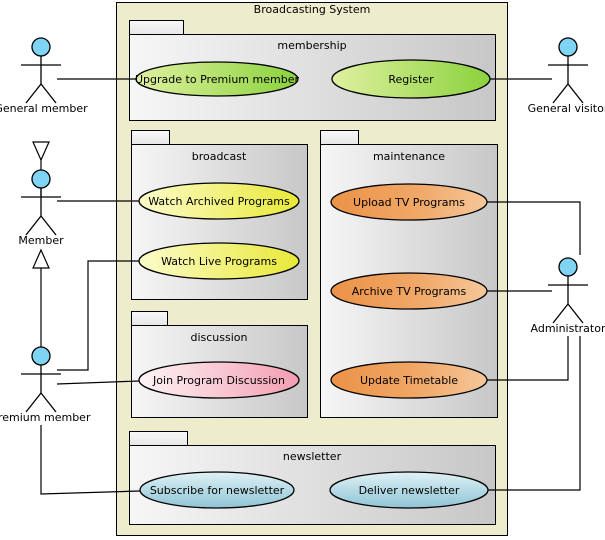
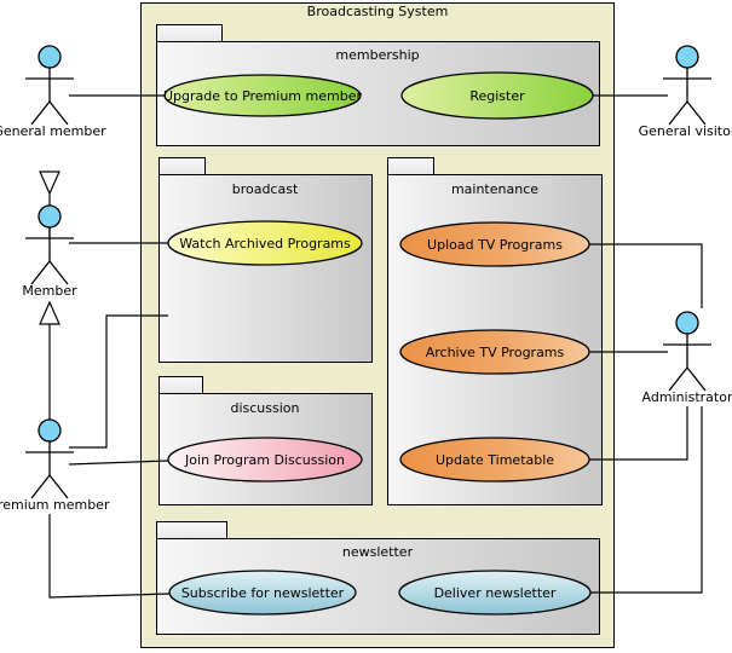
  Broadcasting System
  membership
  broadcast
  maintenance
  discussion
  newsletter
  Upgrade to Premium member
  Register
  Watch Archived Programs
- Watch Live Programs
  Upload TV Programs
  Archive TV Programs
  Update Timetable
  Join Program Discussion
  Subscribe for newsletter
  Deliver newsletter
  eneral member
  Member
  remium member
  General visito
  Administrator
